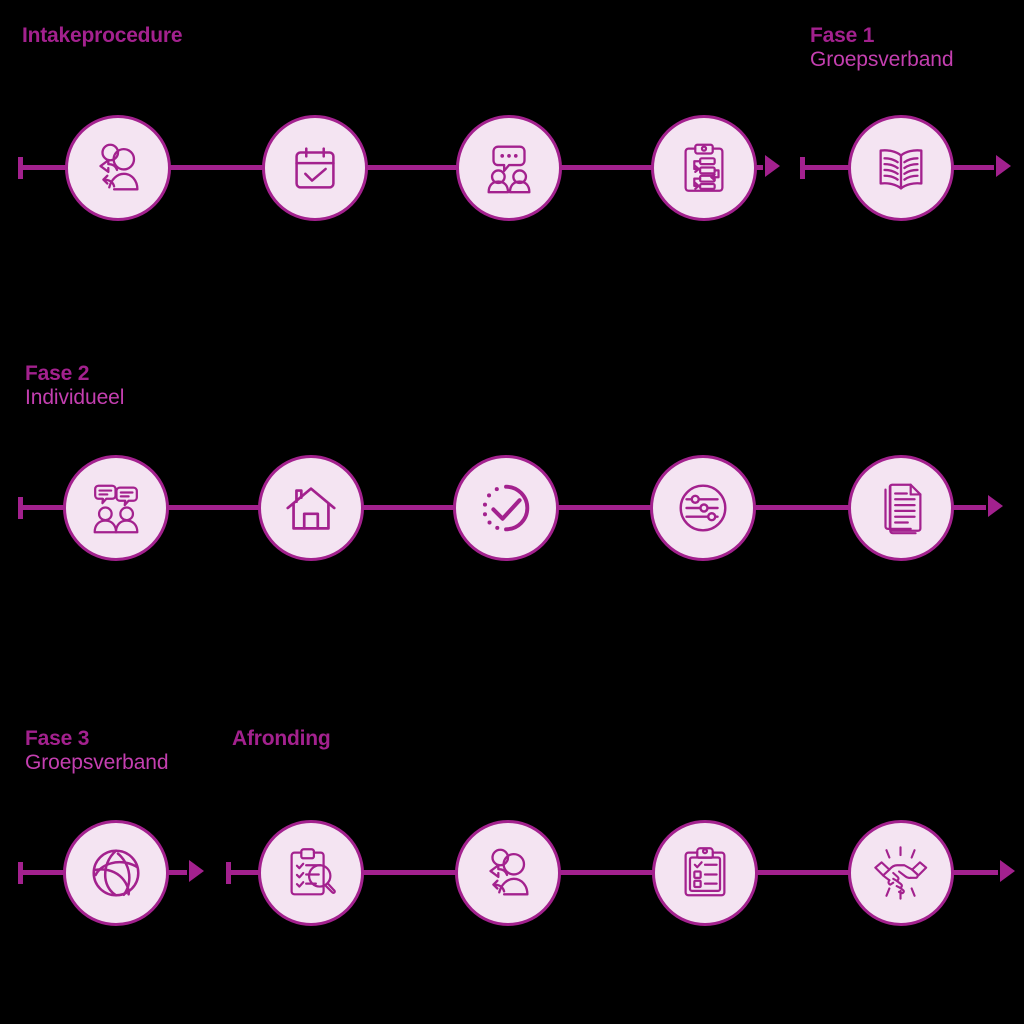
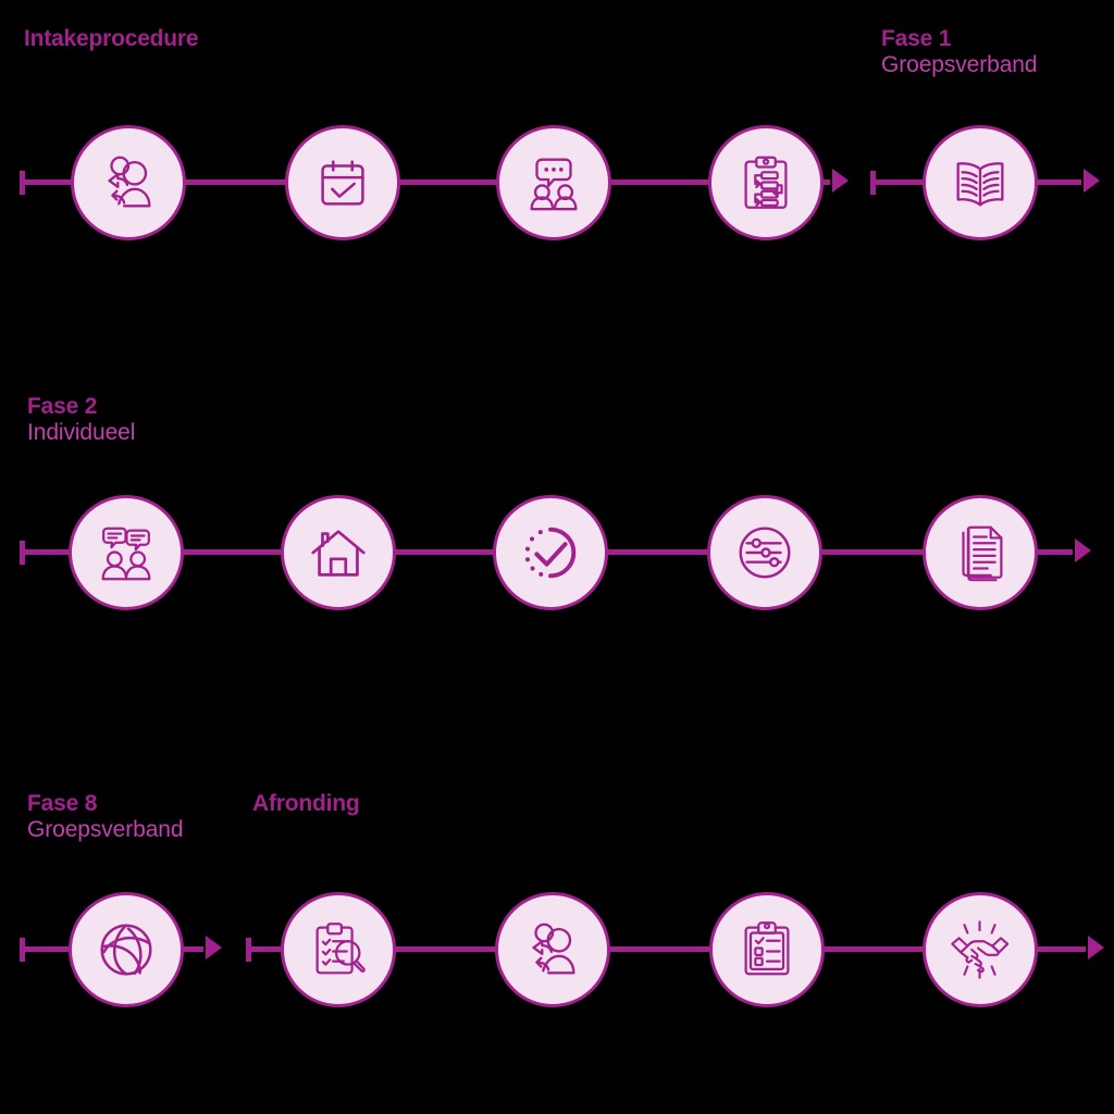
  Intakeprocedure
  Fase 1
  Groepsverband
  Fase 2
  Individueel
- Fase 3
+ Fase 8
  Groepsverband
  Afronding
